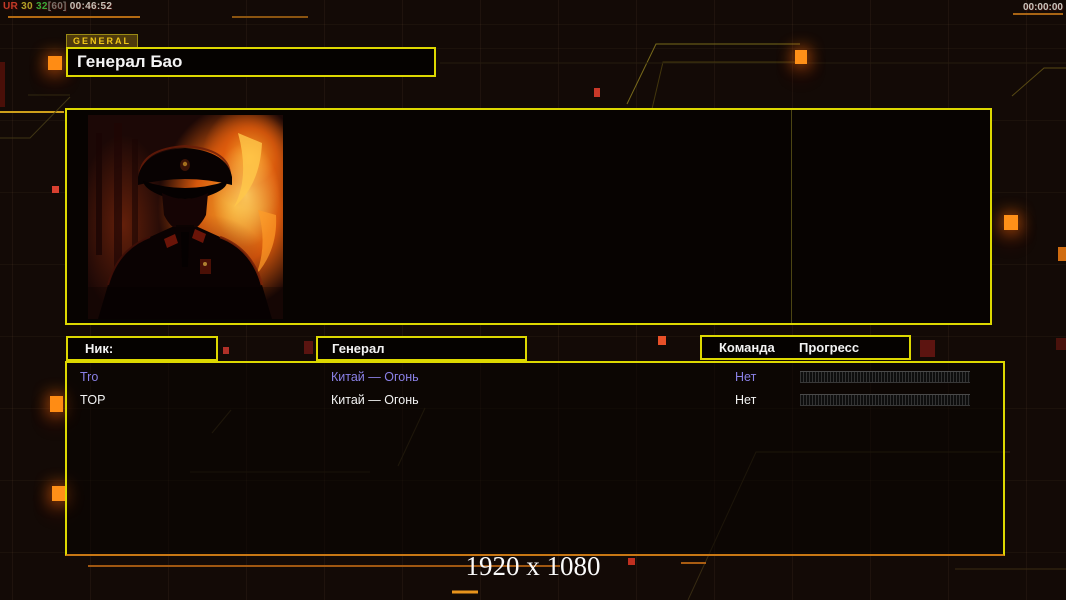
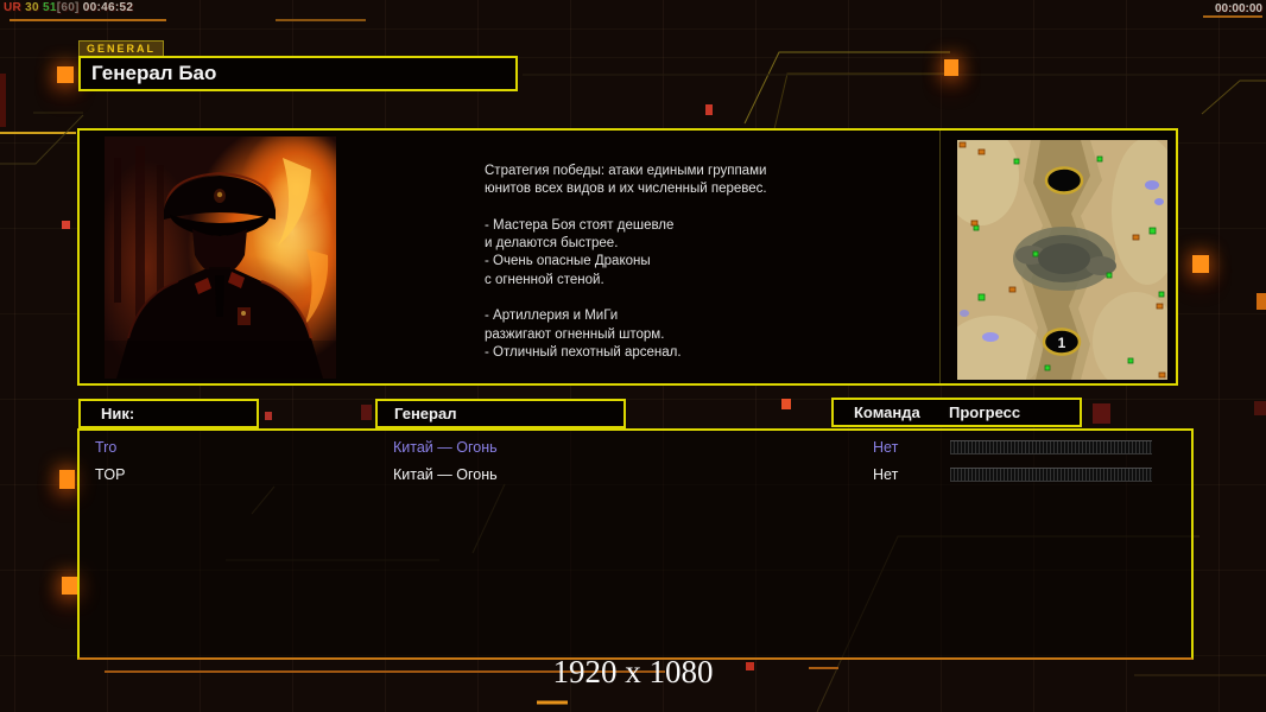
- UR 30 32[60] 00:46:52
+ UR 30 51[60] 00:46:52
  00:00:00
  GENERAL
  Генерал Бао
+ Стратегия победы: атаки едиными группами
+ юнитов всех видов и их численный перевес.
+ - Мастера Боя стоят дешевле
+ и делаются быстрее.
+ - Очень опасные Драконы
+ с огненной стеной.
+ - Артиллерия и МиГи
+ разжигают огненный шторм.
+ - Отличный пехотный арсенал.
+ 1
  Ник:
  Генерал
  Команда
  Прогресс
  Tro
  Китай — Огонь
  Нет
  TOP
  Китай — Огонь
  Нет
  1920 x 1080
